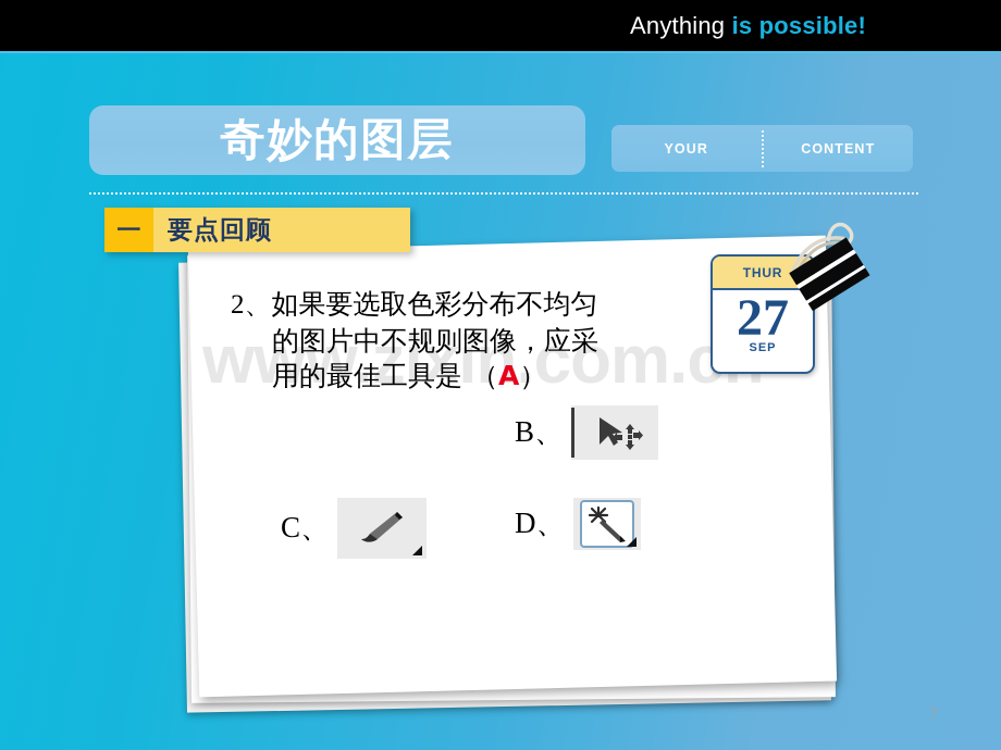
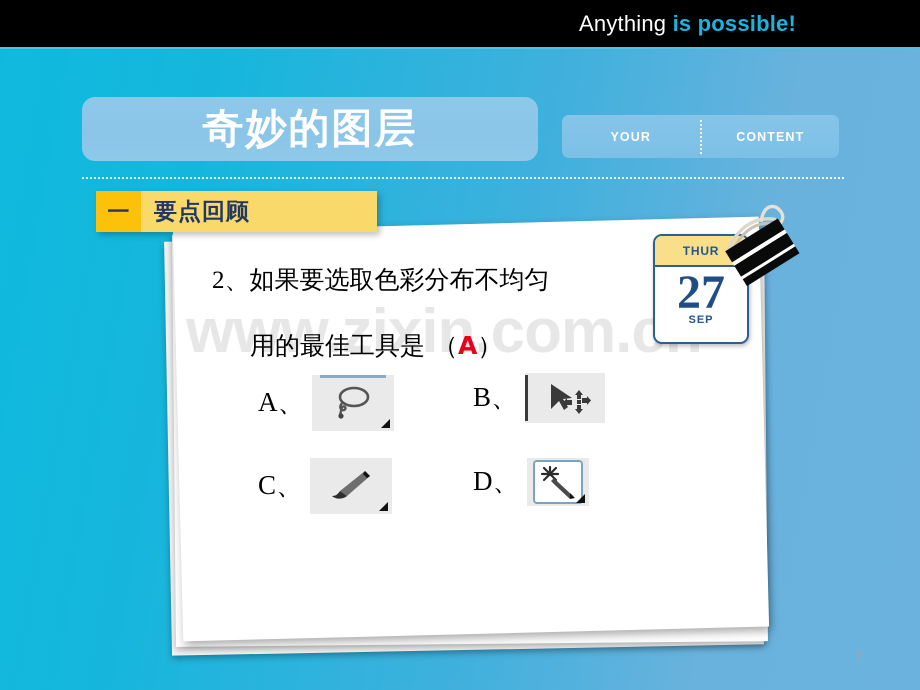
  Anything is possible!
  奇妙的图层
  YOUR
  CONTENT
  www.zixin.com.c
  2、如果要选取色彩分布不均匀
- 的图片中不规则图像，应采
  用的最佳工具是 （A）
+ A、
  B、
  C、
  D、
  一
  要点回顾
  THUR
  27
  SEP
  7
